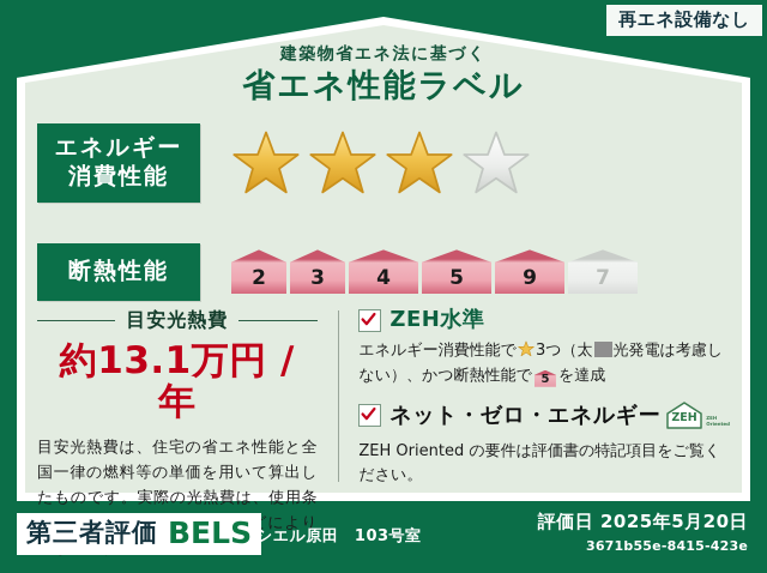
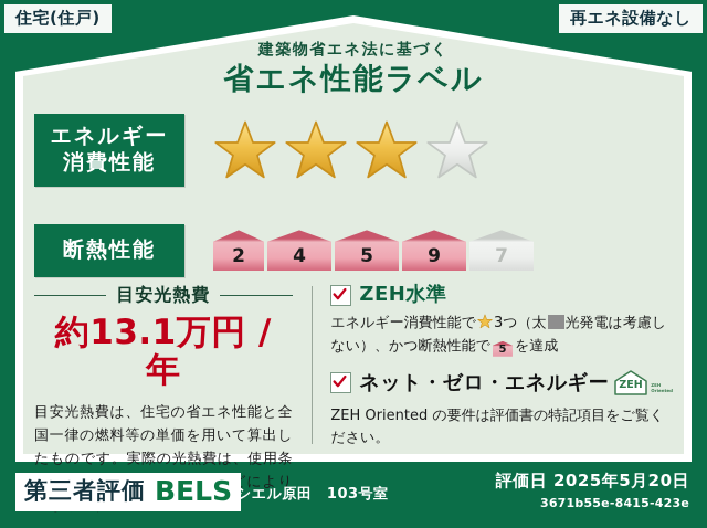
+ 住宅(住戸)
  再エネ設備なし
  建築物省エネ法に基づく
  省エネ性能ラベル
  エネルギー
  消費性能
  断熱性能
  2
- 3
  4
  5
  9
  7
  目安光熱費
  約13.1万円 / 年
  目安光熱費は、住宅の省エネ性能と全国一律の燃料等の単価を用いて算出したものです。実際の光熱費は、使用条により
  ZEH水準
  エネルギー消費性能で 3つ（太 光発電は考慮しない）、かつ断熱性能で 5 を達成
  ネット・ゼロ・エネルギー
  ZEH
  ZEH Oriented の要件は評価書の特記項目をご覧ください。
  第三者評価
  BELS
  シエル原田 103号室
  評価日 2025年5月20日
  3671b55e-8415-423e
